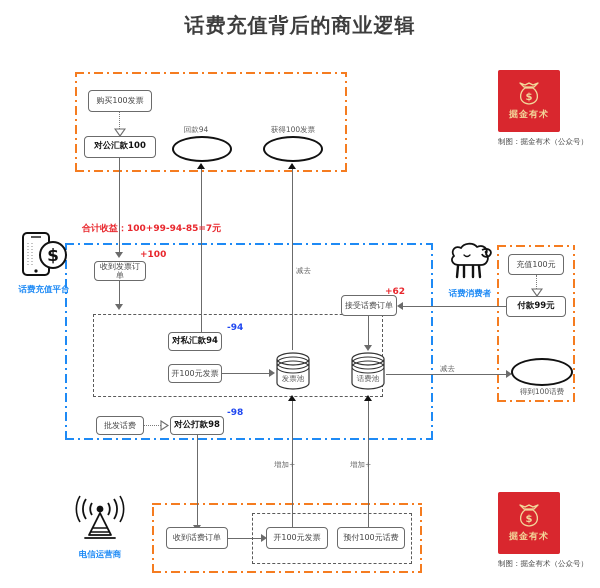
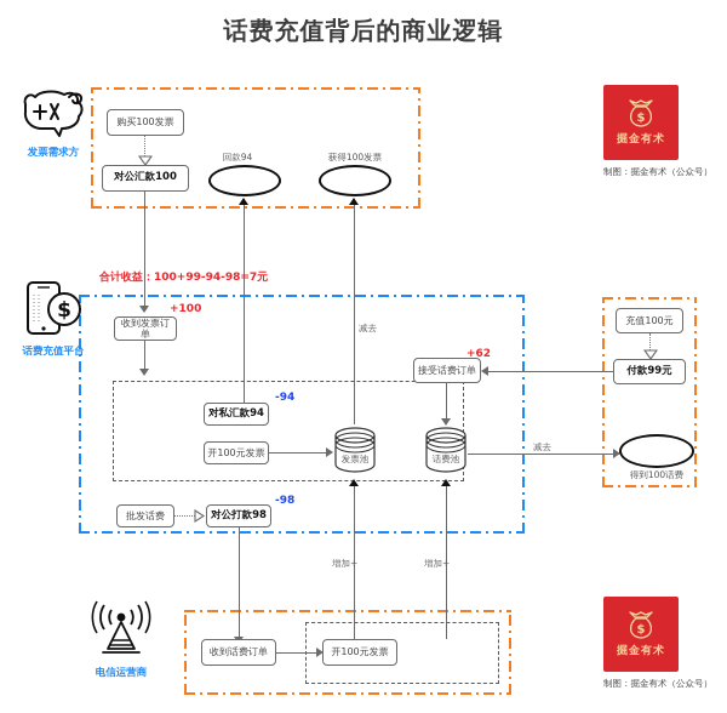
  话费充值背后的商业逻辑
+ 发票需求方
  $
  话费充值平台
- 话费消费者
  电信运营商
  购买100发票
  对公汇款100
  回款94
  获得100发票
  减去
- 合计收益：100+99-94-85=7元
+ 合计收益：100+99-94-98=7元
  +100
  收到发票订单
  -94
  对私汇款94
  开100元发票
  发票池
  批发话费
  -98
  对公打款98
  +62
  接受话费订单
  话费池
  减去
  充值100元
  付款99元
  得到100话费
  收到话费订单
  开100元发票
- 预付100元话费
  增加+
  增加+
  $
  掘金有术
  制图：掘金有术（公众号）
  $
  掘金有术
  制图：掘金有术（公众号）
